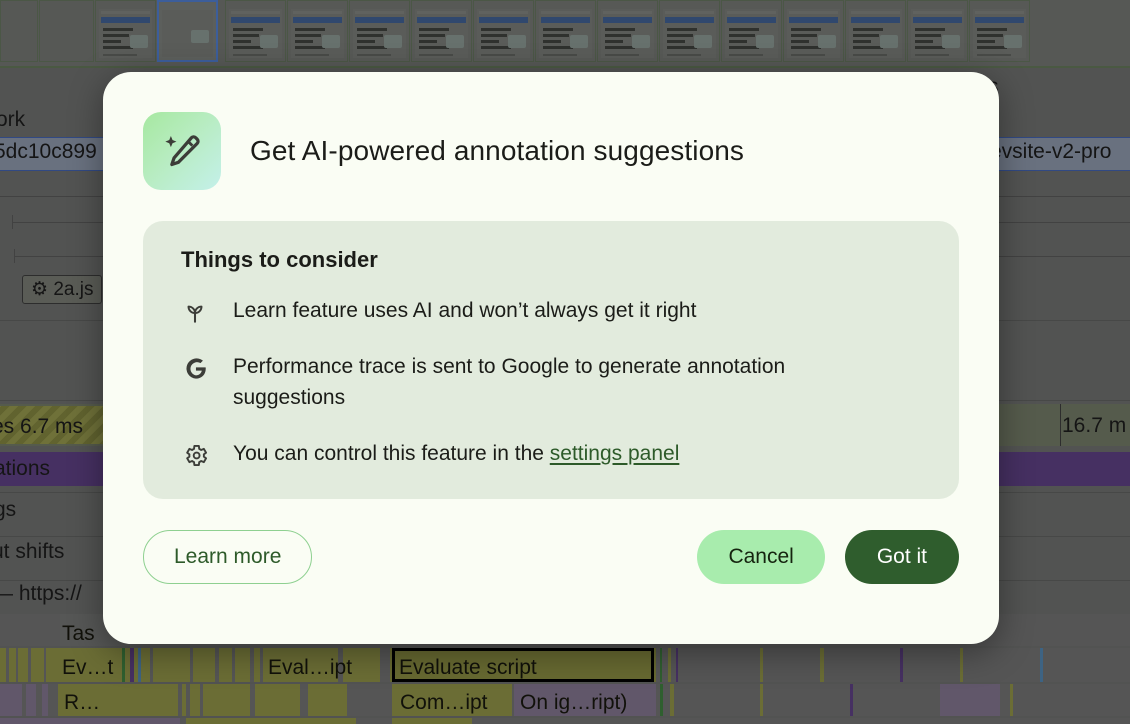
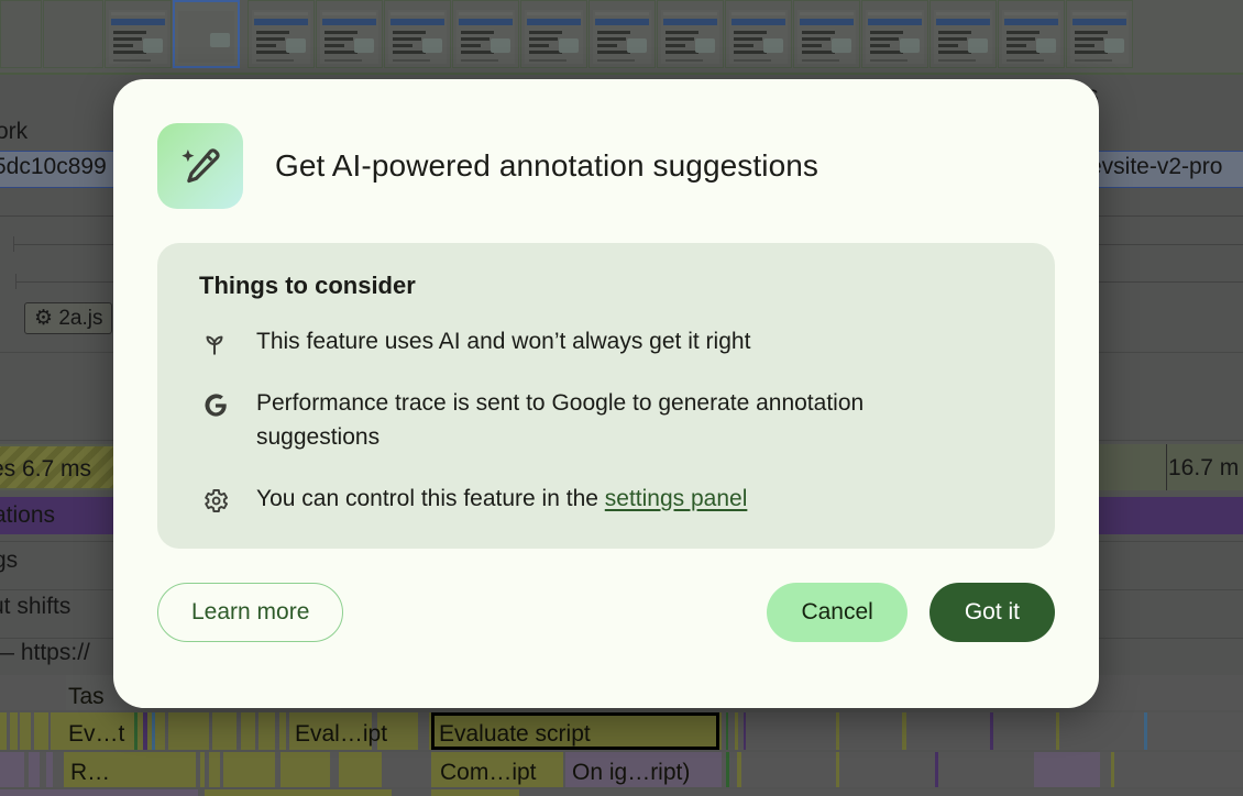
  ork
  dc10c899
  vsite-v2-pro
  ⚙ 2a.js
  s 6.7 ms
  16.7 m
  tions
  t shifts
  — https://
  Tas
  Ev…t
  Eval…ipt
  Evaluate script
  R…
  Com…ipt
  On ig…ript)
  Get AI-powered annotation suggestions
  Things to consider
- Learn feature uses AI and won’t always get it right
+ This feature uses AI and won’t always get it right
  Performance trace is sent to Google to generate annotation suggestions
  You can control this feature in the settings panel
  Learn more
  Cancel
  Got it
